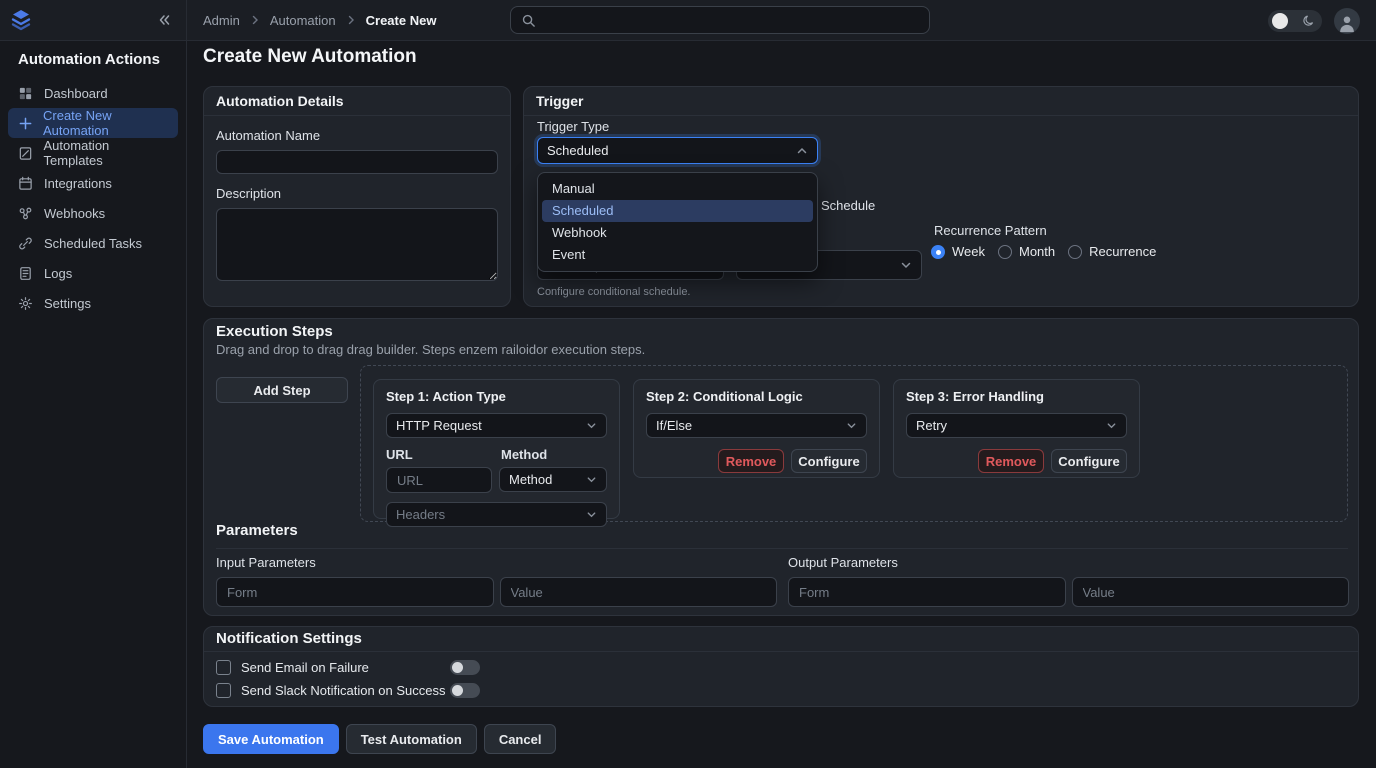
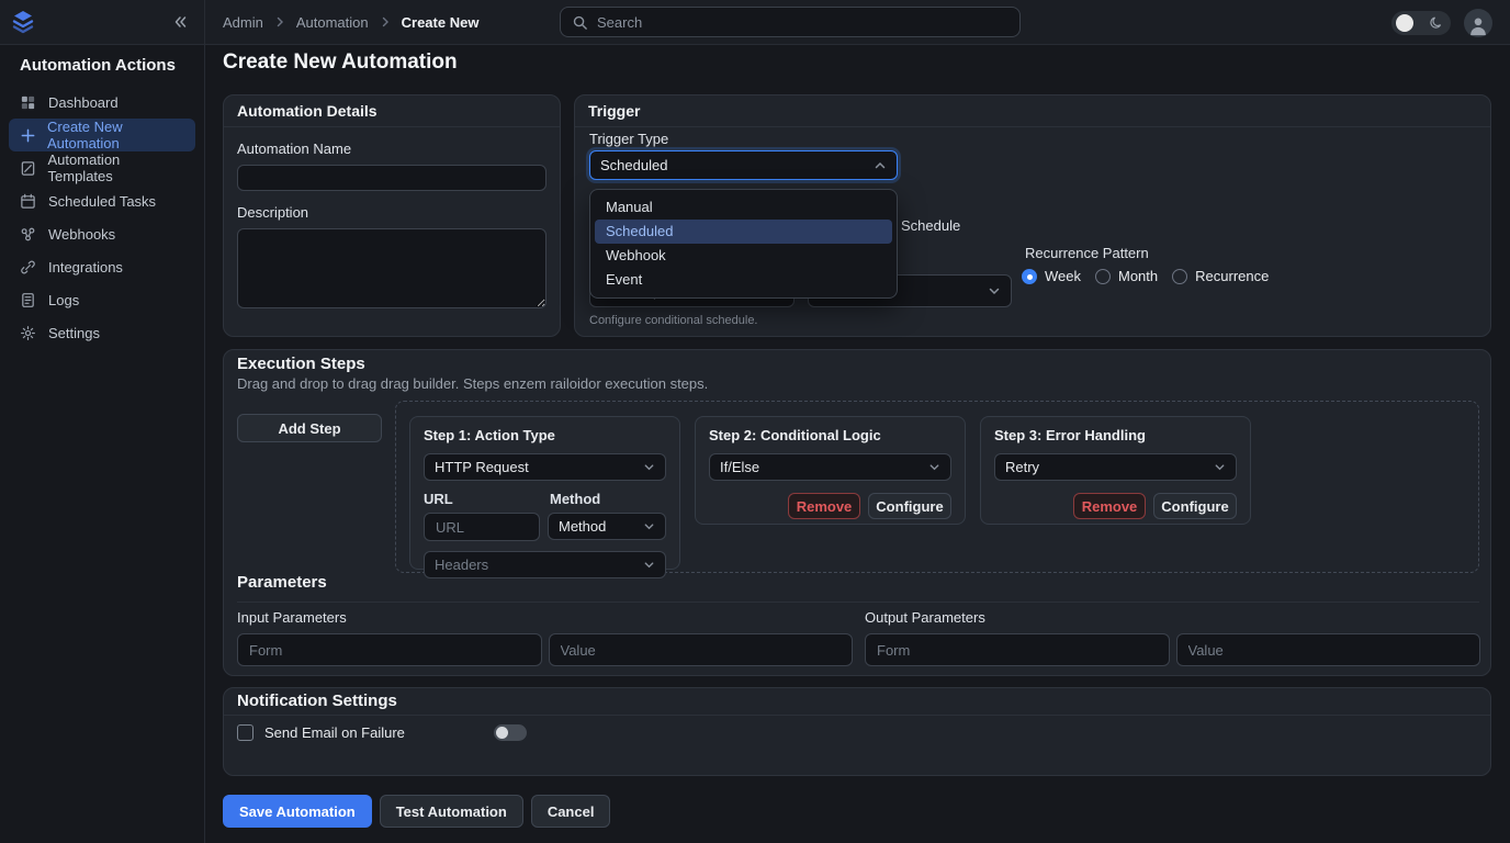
  Admin
  Automation
  Create New
+ Search
  Automation Actions
  Dashboard
  Create New Automation
  Automation Templates
- Integrations
+ Scheduled Tasks
  Webhooks
- Scheduled Tasks
+ Integrations
  Logs
  Settings
  Create New Automation
  Automation Details
  Automation Name
  Description
  Trigger
  Trigger Type
  Scheduled
  Manual
  Scheduled
  Webhook
  Event
  Schedule
  Recurrence Pattern
  Week
  Month
  Recurrence
  Configure conditional schedule.
  Execution Steps
  Drag and drop to drag drag builder. Steps enzem railoidor execution steps.
  Add Step
  Step 1: Action Type
  HTTP Request
  URL
  Method
  URL
  Method
  Headers
  Step 2: Conditional Logic
  If/Else
  Remove
  Configure
  Step 3: Error Handling
  Retry
  Remove
  Configure
  Parameters
  Input Parameters
  Form
  Value
  Output Parameters
  Form
  Value
  Notification Settings
  Send Email on Failure
- Send Slack Notification on Success
  Save Automation
  Test Automation
  Cancel
